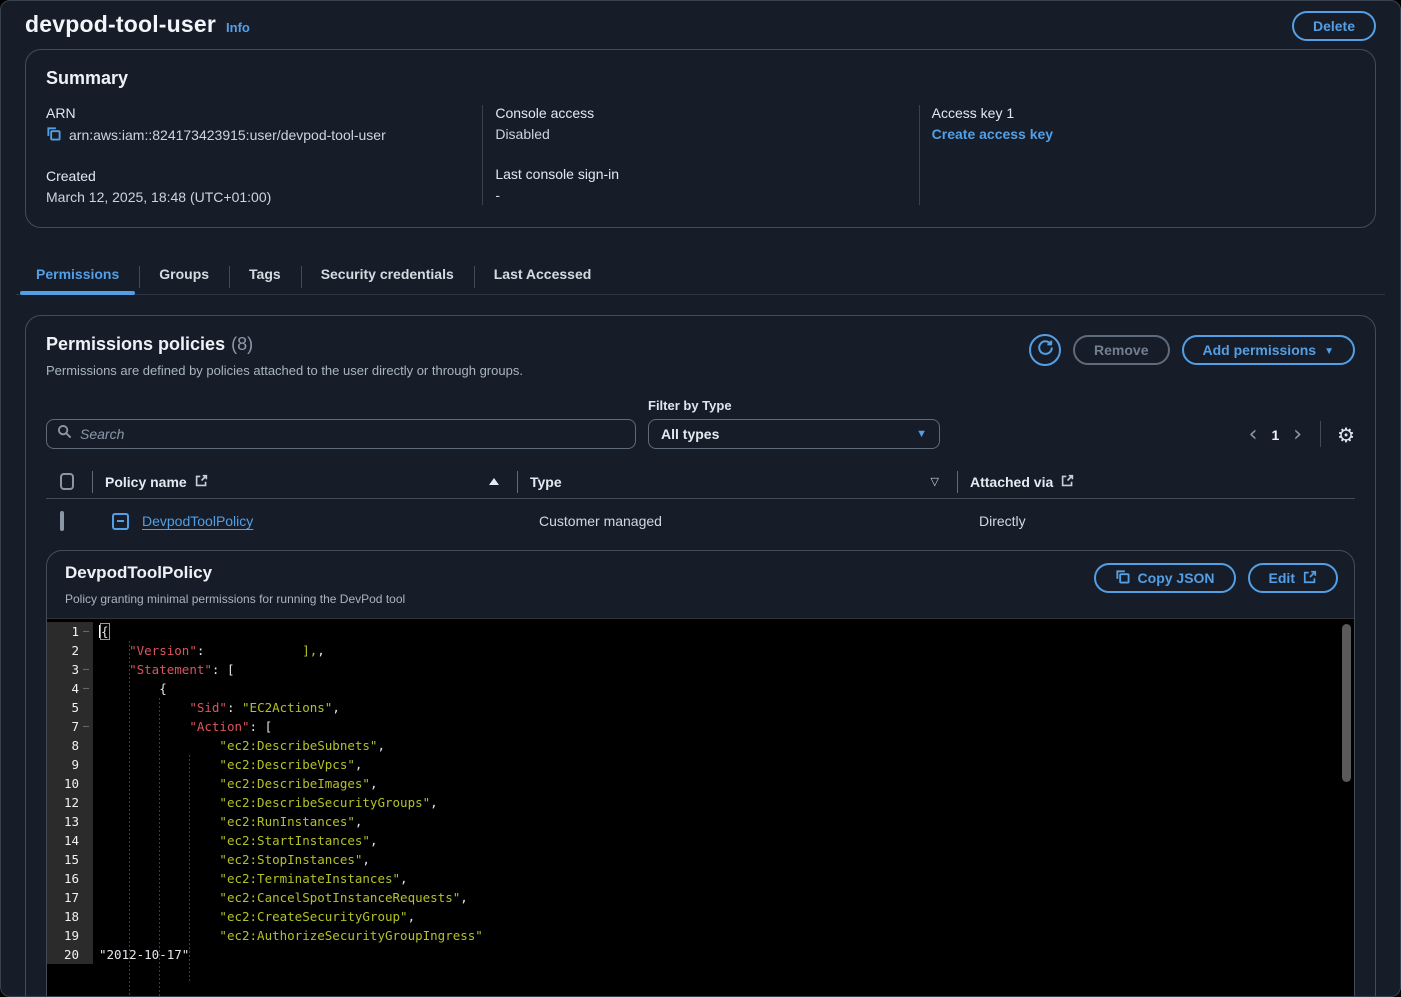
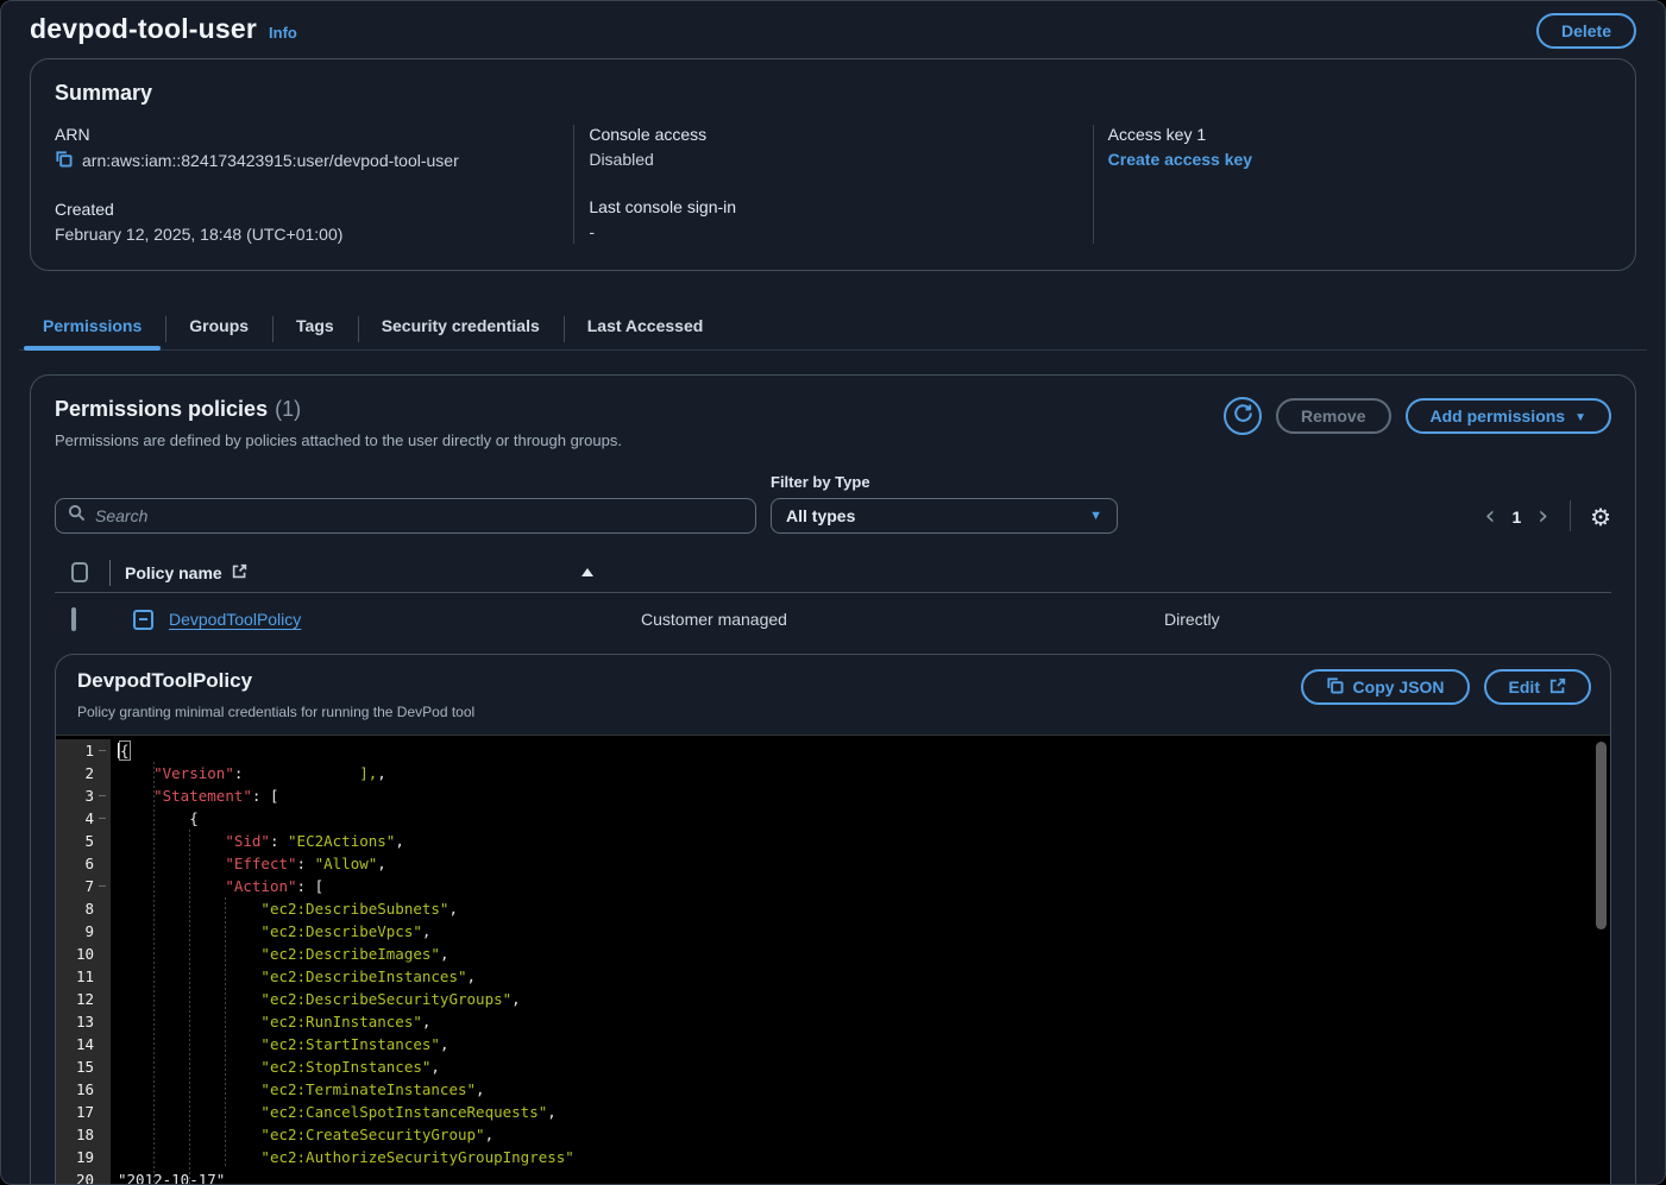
  devpod-tool-user
  Info
  Delete
  Summary
  ARN
  arn:aws:iam::824173423915:user/devpod-tool-user
  Created
- March 12, 2025, 18:48 (UTC+01:00)
+ February 12, 2025, 18:48 (UTC+01:00)
  Console access
  Disabled
  Last console sign-in
  -
  Access key 1
  Create access key
  Permissions
  Groups
  Tags
  Security credentials
  Last Accessed
- Permissions policies (8)
+ Permissions policies (1)
  Permissions are defined by policies attached to the user directly or through groups.
  Remove
  Add permissions
  ▼
  Search
  Filter by Type
  All types
  ▼
  ‹
  1
  ›
  ⚙
  Policy name
- Type
- ▽
- Attached via
  DevpodToolPolicy
  Customer managed
  Directly
  DevpodToolPolicy
- Policy granting minimal permissions for running the DevPod tool
+ Policy granting minimal credentials for running the DevPod tool
  Copy JSON
  Edit
  1
  –
  {
  2
  "Version": ],,
  3
  –
  "Statement": [
  4
  –
  {
  5
  "Sid": "EC2Actions",
+ 6
+ "Effect": "Allow",
  7
  –
  "Action": [
  8
  "ec2:DescribeSubnets",
  9
  "ec2:DescribeVpcs",
  10
  "ec2:DescribeImages",
+ 11
+ "ec2:DescribeInstances",
  12
  "ec2:DescribeSecurityGroups",
  13
  "ec2:RunInstances",
  14
  "ec2:StartInstances",
  15
  "ec2:StopInstances",
  16
  "ec2:TerminateInstances",
  17
  "ec2:CancelSpotInstanceRequests",
  18
  "ec2:CreateSecurityGroup",
  19
  "ec2:AuthorizeSecurityGroupIngress"
  20
  "2012-10-17"
